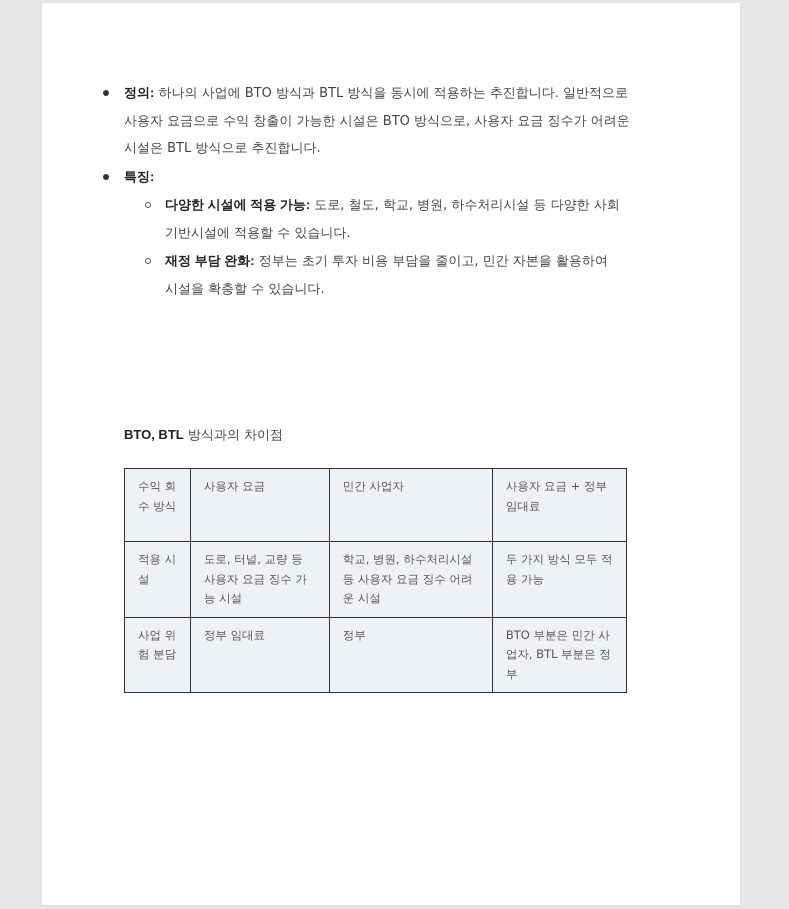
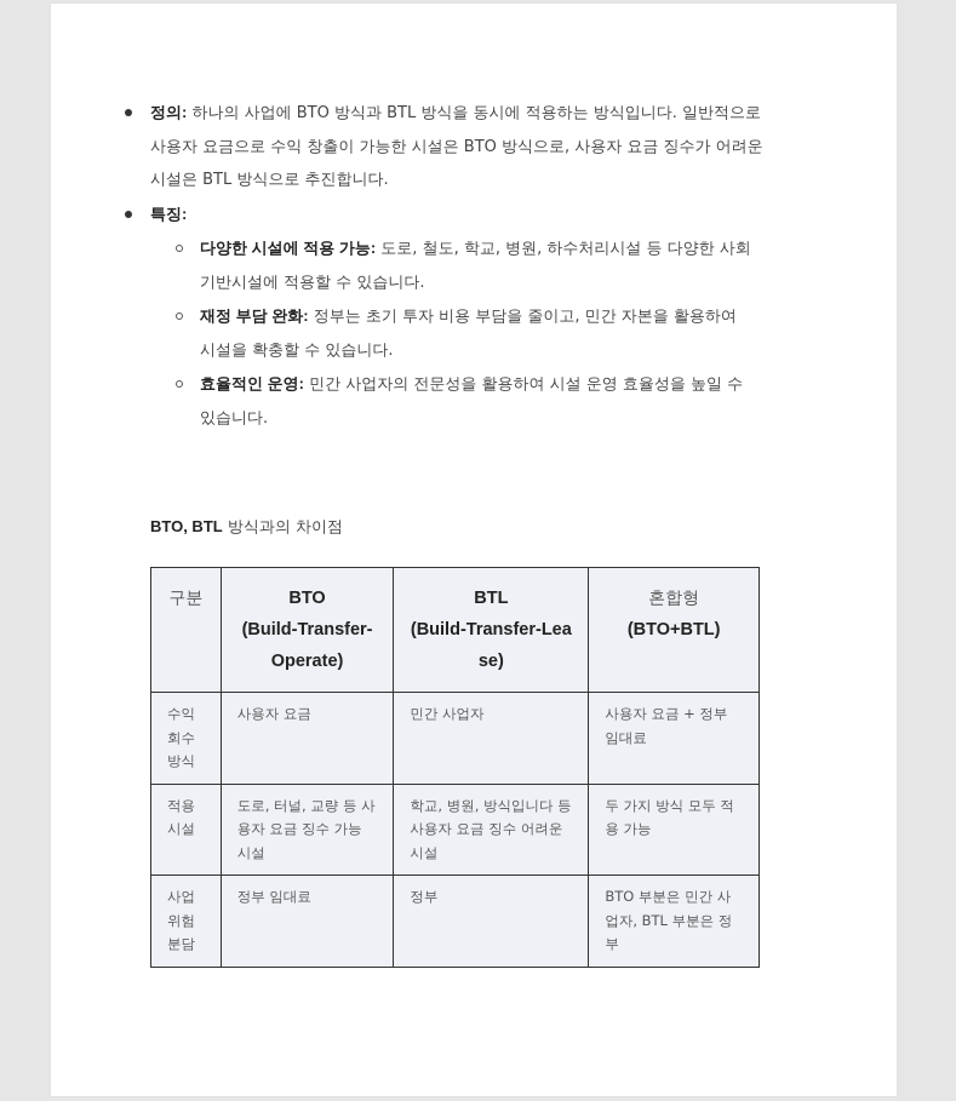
- 정의: 하나의 사업에 BTO 방식과 BTL 방식을 동시에 적용하는 추진합니다. 일반적으로 사용자 요금으로 수익 창출이 가능한 시설은 BTO 방식으로, 사용자 요금 징수가 어려운 시설은 BTL 방식으로 추진합니다.
+ 정의: 하나의 사업에 BTO 방식과 BTL 방식을 동시에 적용하는 방식입니다. 일반적으로 사용자 요금으로 수익 창출이 가능한 시설은 BTO 방식으로, 사용자 요금 징수가 어려운 시설은 BTL 방식으로 추진합니다.
  특징:
  다양한 시설에 적용 가능: 도로, 철도, 학교, 병원, 하수처리시설 등 다양한 사회기반시설에 적용할 수 있습니다.
  재정 부담 완화: 정부는 초기 투자 비용 부담을 줄이고, 민간 자본을 활용하여 시설을 확충할 수 있습니다.
+ 효율적인 운영: 민간 사업자의 전문성을 활용하여 시설 운영 효율성을 높일 수 있습니다.
  BTO, BTL 방식과의 차이점
+ 구분	BTO (Build-Transfer-Operate)	BTL (Build-Transfer-Lease)	혼합형 (BTO+BTL)
  수익 회수 방식	사용자 요금	민간 사업자	사용자 요금 + 정부 임대료
- 적용 시설	도로, 터널, 교량 등 사용자 요금 징수 가능 시설	학교, 병원, 하수처리시설 등 사용자 요금 징수 어려운 시설	두 가지 방식 모두 적용 가능
+ 적용 시설	도로, 터널, 교량 등 사용자 요금 징수 가능 시설	학교, 병원, 방식입니다 등 사용자 요금 징수 어려운 시설	두 가지 방식 모두 적용 가능
  사업 위험 분담	정부 임대료	정부	BTO 부분은 민간 사업자, BTL 부분은 정부
